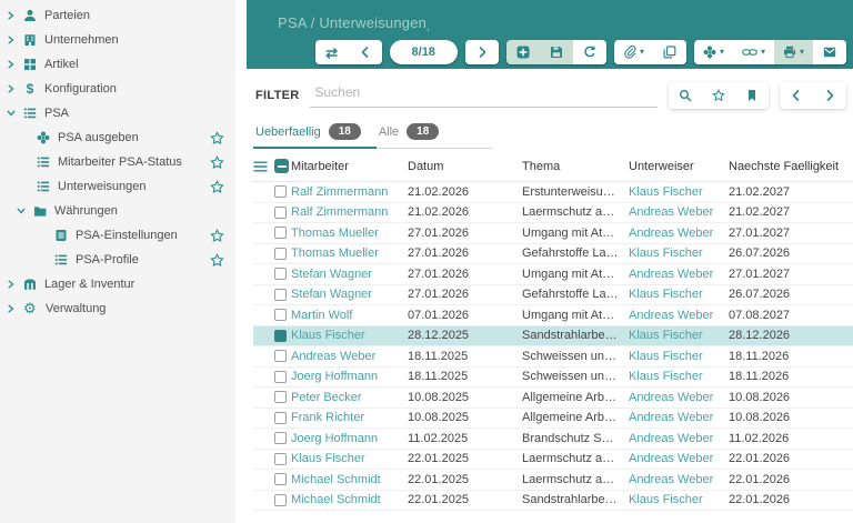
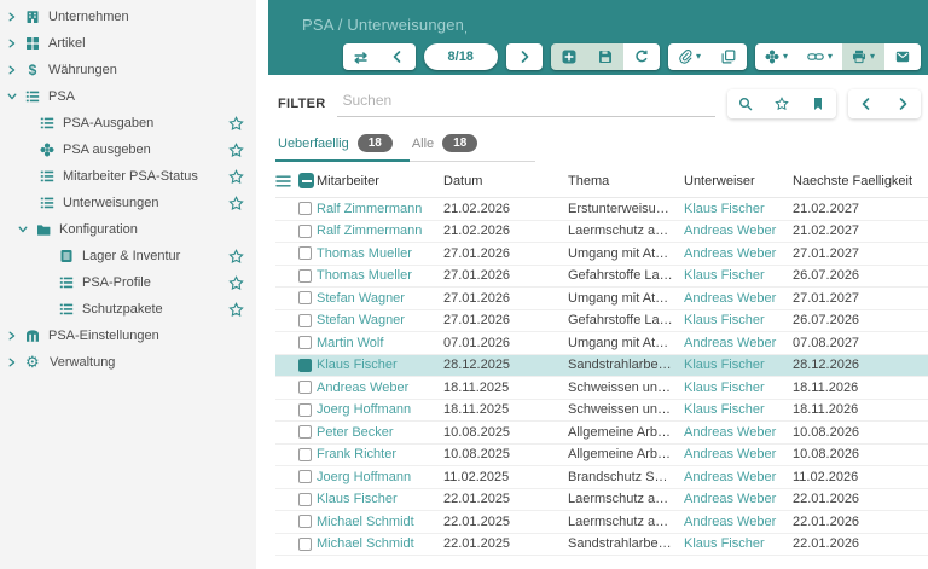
- Parteien
  Unternehmen
  Artikel
  $
- Konfiguration
+ Währungen
  PSA
+ PSA-Ausgaben
  PSA ausgeben
  Mitarbeiter PSA-Status
  Unterweisungen
- Währungen
+ Konfiguration
- PSA-Einstellungen
+ Lager & Inventur
  PSA-Profile
+ Schutzpakete
- Lager & Inventur
+ PSA-Einstellungen
  ⚙
  Verwaltung
  PSA / Unterweisungen,
  ⇄
  8/18
  ▾
  ▾
  ▾
  ▾
  FILTER
  Suchen
  Ueberfaellig
  18
  Alle
  18
  Mitarbeiter
  Datum
  Thema
  Unterweiser
  Naechste Faelligkeit
  Ralf Zimmermann
  21.02.2026
  Erstunterweisung S
  Klaus Fischer
  21.02.2027
  Ralf Zimmermann
  21.02.2026
  Laermschutz am Ar
  Andreas Weber
  21.02.2027
  Thomas Mueller
  27.01.2026
  Umgang mit Atemsc
  Andreas Weber
  27.01.2027
  Thomas Mueller
  27.01.2026
  Gefahrstoffe Lackie
  Klaus Fischer
  26.07.2026
  Stefan Wagner
  27.01.2026
  Umgang mit Atemsc
  Andreas Weber
  27.01.2027
  Stefan Wagner
  27.01.2026
  Gefahrstoffe Lackie
  Klaus Fischer
  26.07.2026
  Martin Wolf
  07.01.2026
  Umgang mit Atemsc
  Andreas Weber
  07.08.2027
  Klaus Fischer
  28.12.2025
  Sandstrahlarbeiten
  Klaus Fischer
  28.12.2026
  Andreas Weber
  18.11.2025
  Schweissen unter b
  Klaus Fischer
  18.11.2026
  Joerg Hoffmann
  18.11.2025
  Schweissen unter b
  Klaus Fischer
  18.11.2026
  Peter Becker
  10.08.2025
  Allgemeine Arbeitss
  Andreas Weber
  10.08.2026
  Frank Richter
  10.08.2025
  Allgemeine Arbeitss
  Andreas Weber
  10.08.2026
  Joerg Hoffmann
  11.02.2025
  Brandschutz Schwe
  Andreas Weber
  11.02.2026
  Klaus Fischer
  22.01.2025
  Laermschutz am Ar
  Andreas Weber
  22.01.2026
  Michael Schmidt
  22.01.2025
  Laermschutz am Ar
  Andreas Weber
  22.01.2026
  Michael Schmidt
  22.01.2025
  Sandstrahlarbeiten
  Klaus Fischer
  22.01.2026
